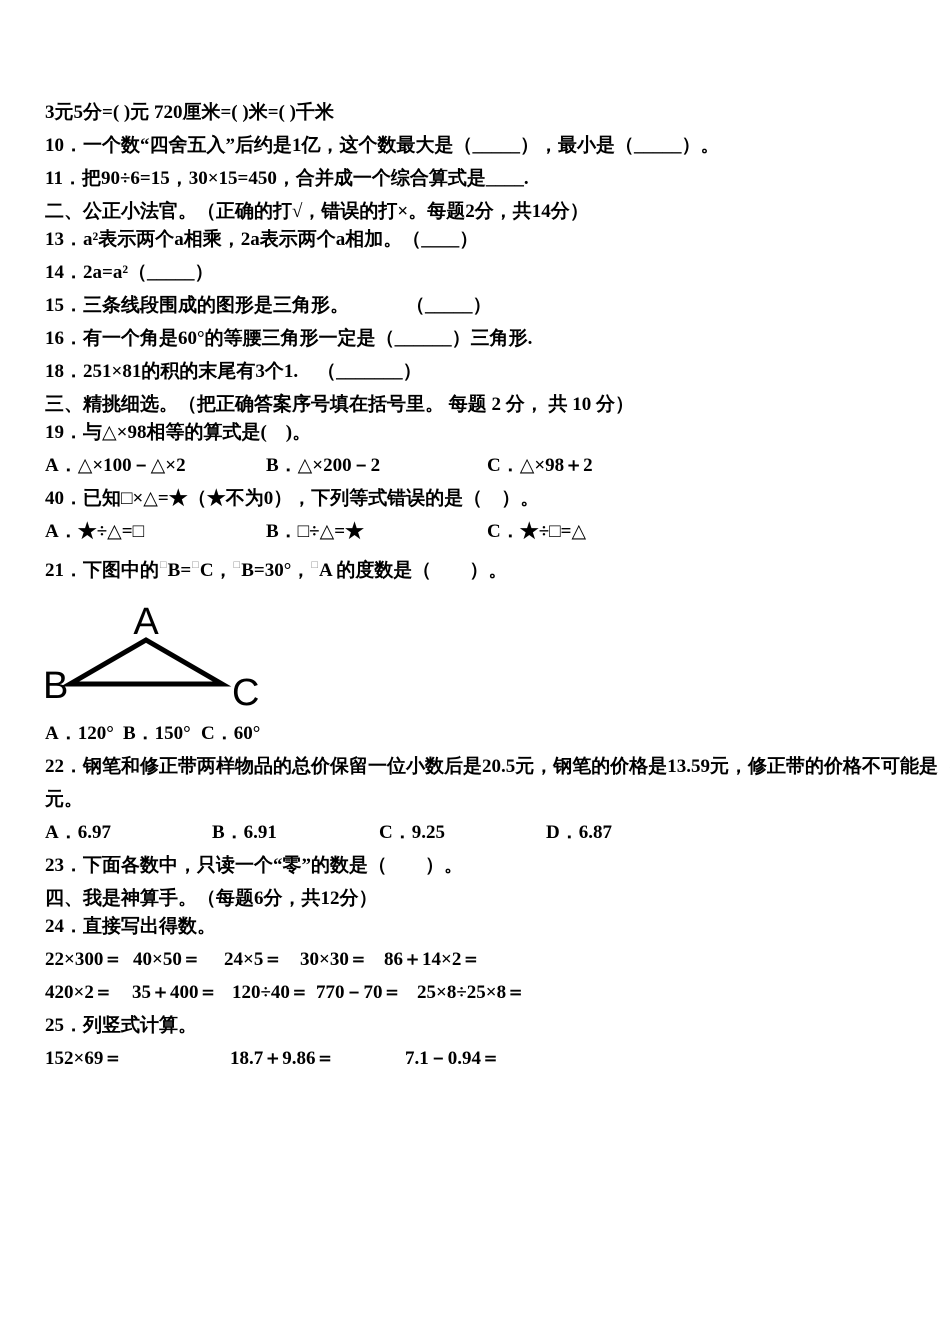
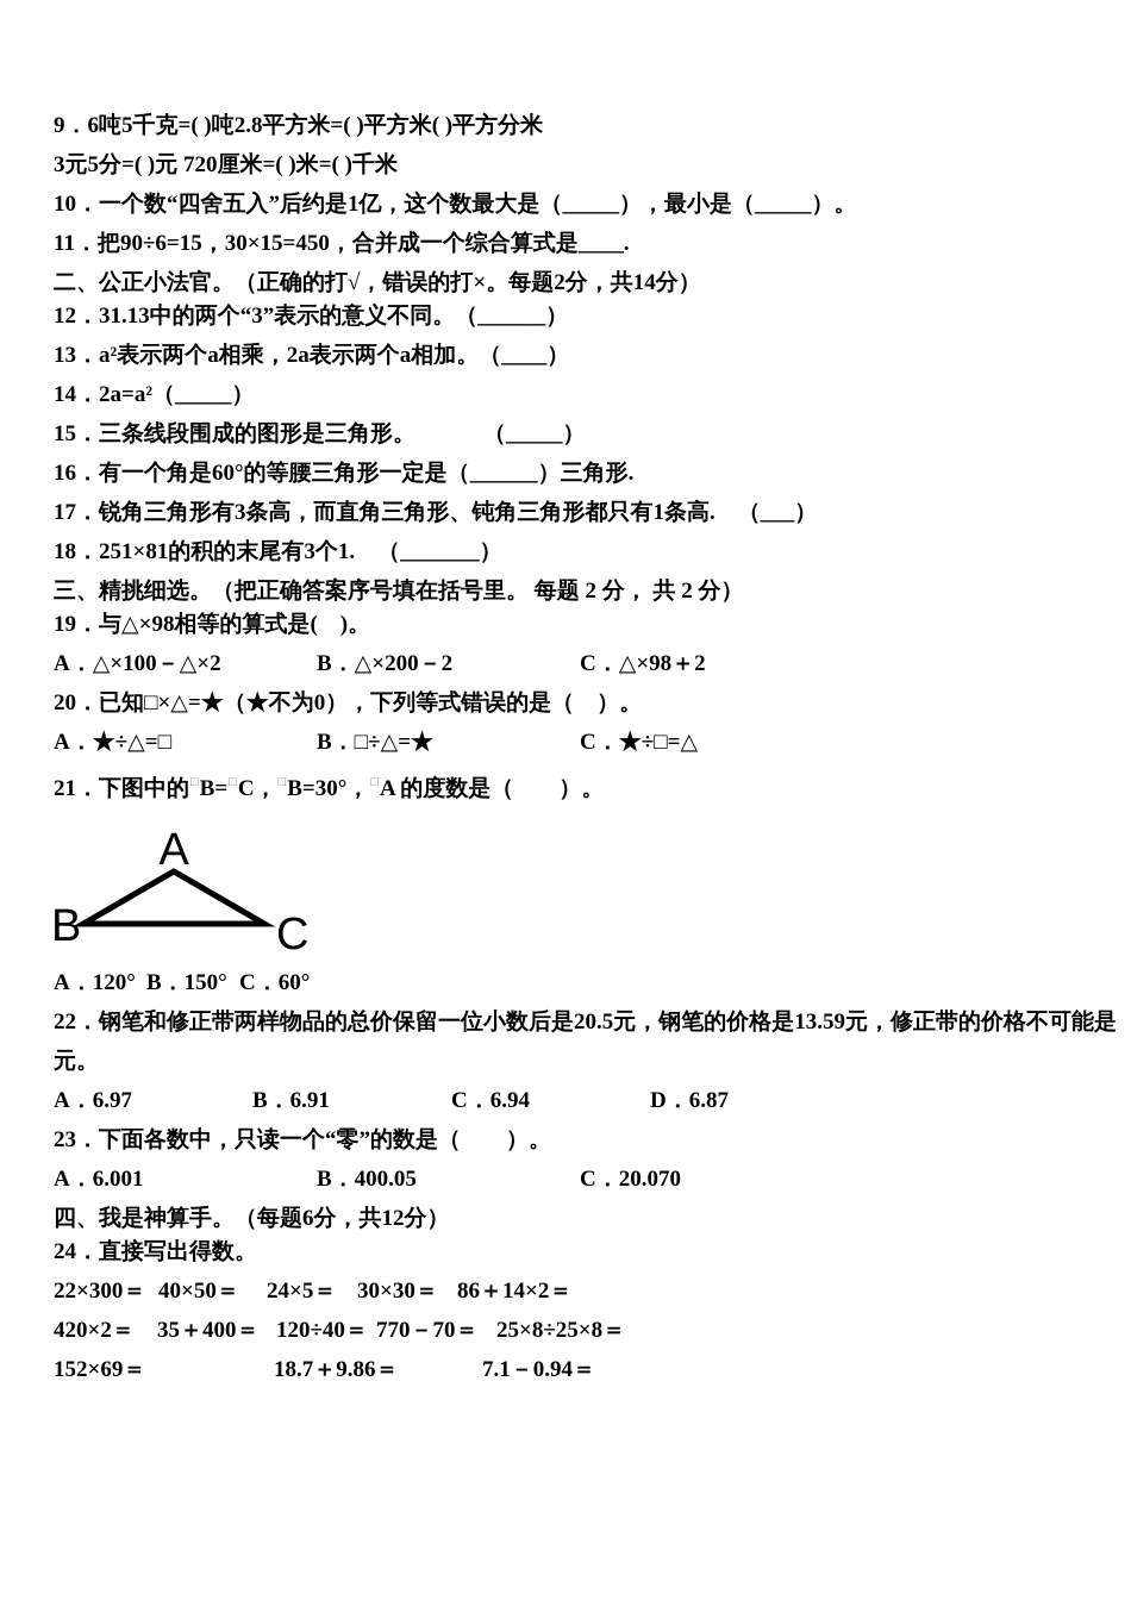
+ 9．6吨5千克=( )吨2.8平方米=( )平方米( )平方分米
  3元5分=( )元 720厘米=( )米=( )千米
  10．一个数“四舍五入”后约是1亿，这个数最大是（_____），最小是（_____）。
  11．把90÷6=15，30×15=450，合并成一个综合算式是____.
  二、公正小法官。（正确的打√，错误的打×。每题2分，共14分）
+ 12．31.13中的两个“3”表示的意义不同。（______）
  13．a²表示两个a相乘，2a表示两个a相加。（____）
  14．2a=a²（_____）
  15．三条线段围成的图形是三角形。 （_____）
  16．有一个角是60°的等腰三角形一定是（______）三角形.
+ 17．锐角三角形有3条高，而直角三角形、钝角三角形都只有1条高. （___）
  18．251×81的积的末尾有3个1. （_______）
- 三、精挑细选。（把正确答案序号填在括号里。 每题 2 分， 共 10 分）
+ 三、精挑细选。（把正确答案序号填在括号里。 每题 2 分， 共 2 分）
  19．与△×98相等的算式是( )。
  A．△×100－△×2 B．△×200－2 C．△×98＋2
- 40．已知□×△=★（★不为0），下列等式错误的是（ ）。
+ 20．已知□×△=★（★不为0），下列等式错误的是（ ）。
  A．★÷△=□ B．□÷△=★ C．★÷□=△
  21．下图中的□B=□C，□B=30°，□A 的度数是（ ）。
  A
  B
  C
  A．120° B．150° C．60°
  22．钢笔和修正带两样物品的总价保留一位小数后是20.5元，钢笔的价格是13.59元，修正带的价格不可能是（
  元。
- A．6.97 B．6.91 C．9.25 D．6.87
+ A．6.97 B．6.91 C．6.94 D．6.87
  23．下面各数中，只读一个“零”的数是（ ）。
+ A．6.001 B．400.05 C．20.070
  四、我是神算手。（每题6分，共12分）
  24．直接写出得数。
  22×300＝ 40×50＝ 24×5＝ 30×30＝ 86＋14×2＝
  420×2＝ 35＋400＝ 120÷40＝ 770－70＝ 25×8÷25×8＝
- 25．列竖式计算。
  152×69＝ 18.7＋9.86＝ 7.1－0.94＝
